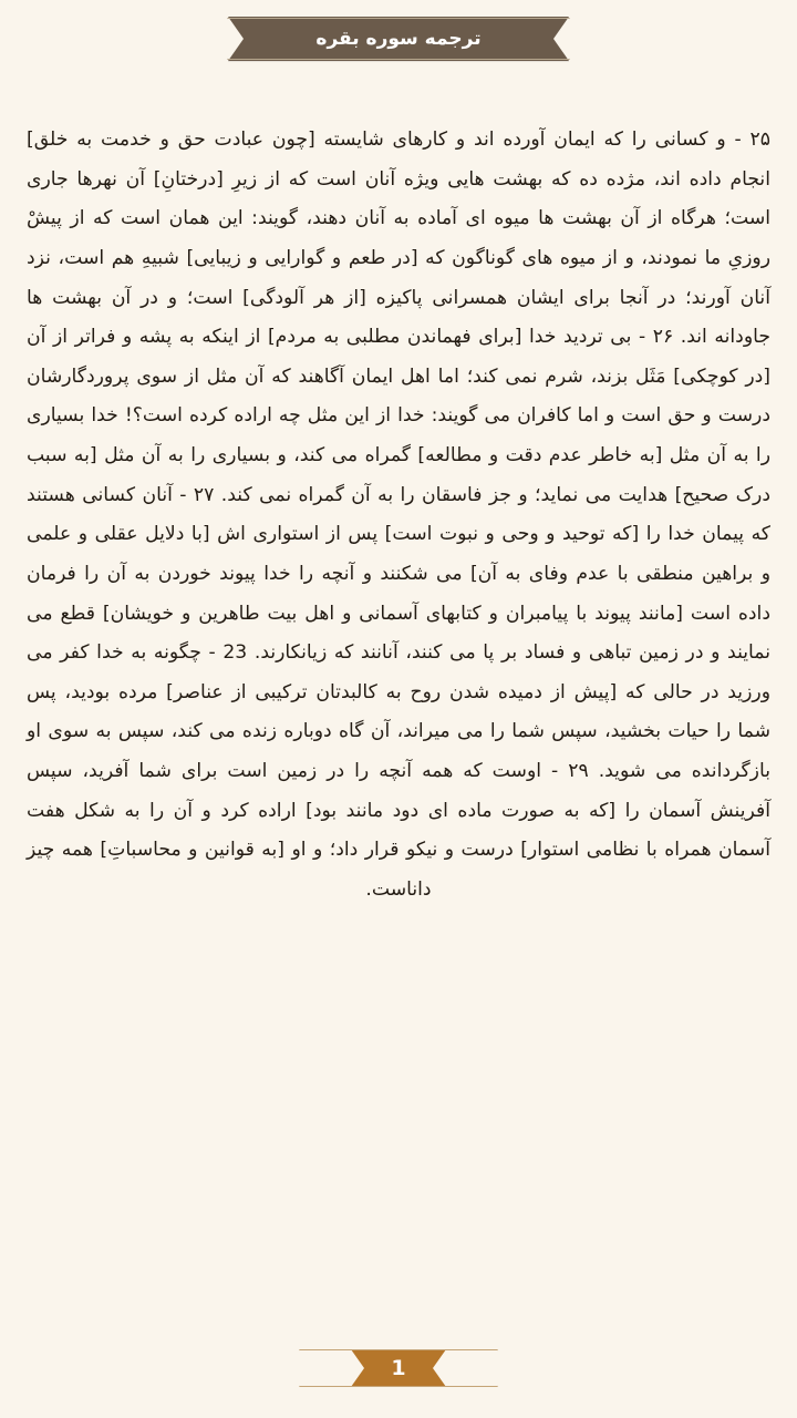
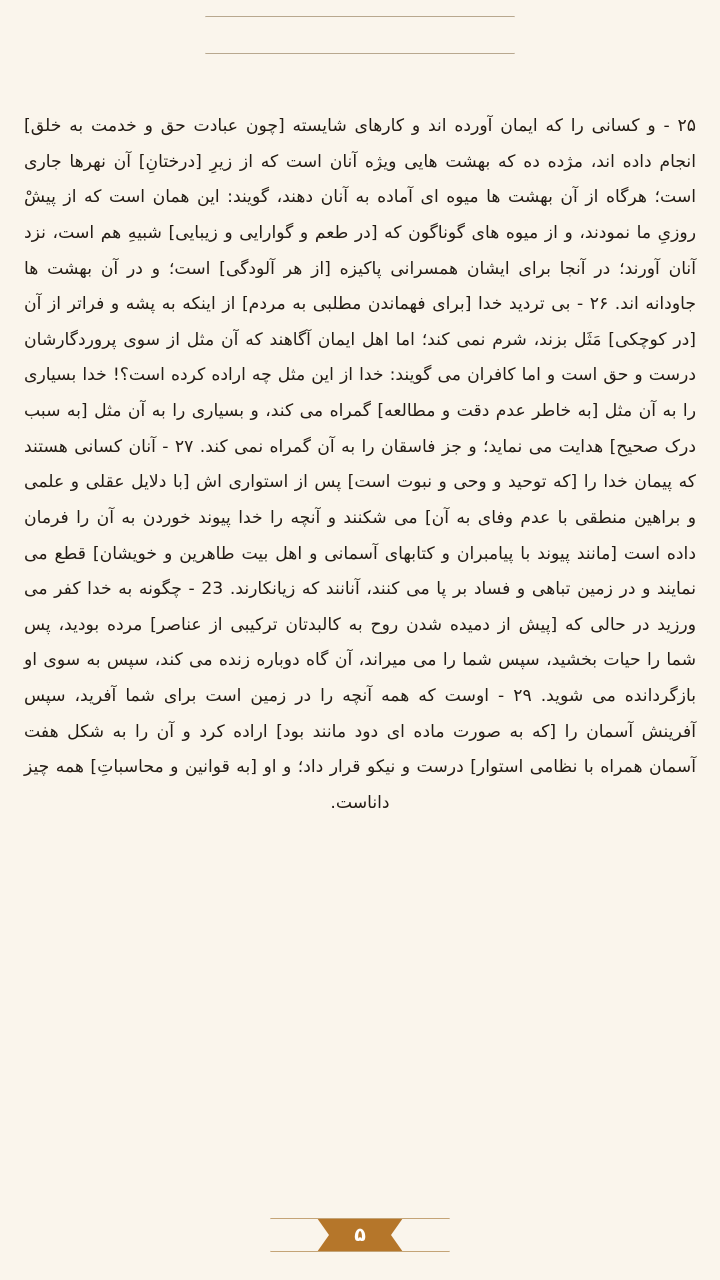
- ترجمه سوره بقره
  ۲۵ - و کسانی را که ایمان آورده اند و کارهای شایسته [چون عبادت حق و خدمت به خلق] انجام داده اند، مژده ده که بهشت هایی ویژه آنان است که از زیرِ [درختانِ] آن نهرها جاری است؛ هرگاه از آن بهشت ها میوه ای آماده به آنان دهند، گویند: این همان است که از پیشْ روزیِ ما نمودند، و از میوه های گوناگون که [در طعم و گوارایی و زیبایی] شبیهِ هم است، نزد آنان آورند؛ در آنجا برای ایشان همسرانی پاکیزه [از هر آلودگی] است؛ و در آن بهشت ها جاودانه اند. ۲۶ - بی تردید خدا [برای فهماندن مطلبی به مردم] از اینکه به پشه و فراتر از آن [در کوچکی] مَثَل بزند، شرم نمی کند؛ اما اهل ایمان آگاهند که آن مثل از سوی پروردگارشان درست و حق است و اما کافران می گویند: خدا از این مثل چه اراده کرده است؟! خدا بسیاری را به آن مثل [به خاطر عدم دقت و مطالعه] گمراه می کند، و بسیاری را به آن مثل [به سبب درک صحیح] هدایت می نماید؛ و جز فاسقان را به آن گمراه نمی کند. ۲۷ - آنان کسانی هستند که پیمان خدا را [که توحید و وحی و نبوت است] پس از استواری اش [با دلایل عقلی و علمی و براهین منطقی با عدم وفای به آن] می شکنند و آنچه را خدا پیوند خوردن به آن را فرمان داده است [مانند پیوند با پیامبران و کتابهای آسمانی و اهل بیت طاهرین و خویشان] قطع می نمایند و در زمین تباهی و فساد بر پا می کنند، آنانند که زیانکارند. 23 - چگونه به خدا کفر می ورزید در حالی که [پیش از دمیده شدن روح به کالبدتان ترکیبی از عناصر] مرده بودید، پس شما را حیات بخشید، سپس شما را می میراند، آن گاه دوباره زنده می کند، سپس به سوی او بازگردانده می شوید. ۲۹ - اوست که همه آنچه را در زمین است برای شما آفرید، سپس آفرینش آسمان را [که به صورت ماده ای دود مانند بود] اراده کرد و آن را به شکل هفت آسمان همراه با نظامی استوار] درست و نیکو قرار داد؛ و او [به قوانین و محاسباتِ] همه چیز داناست.
- 1
+ ۵
